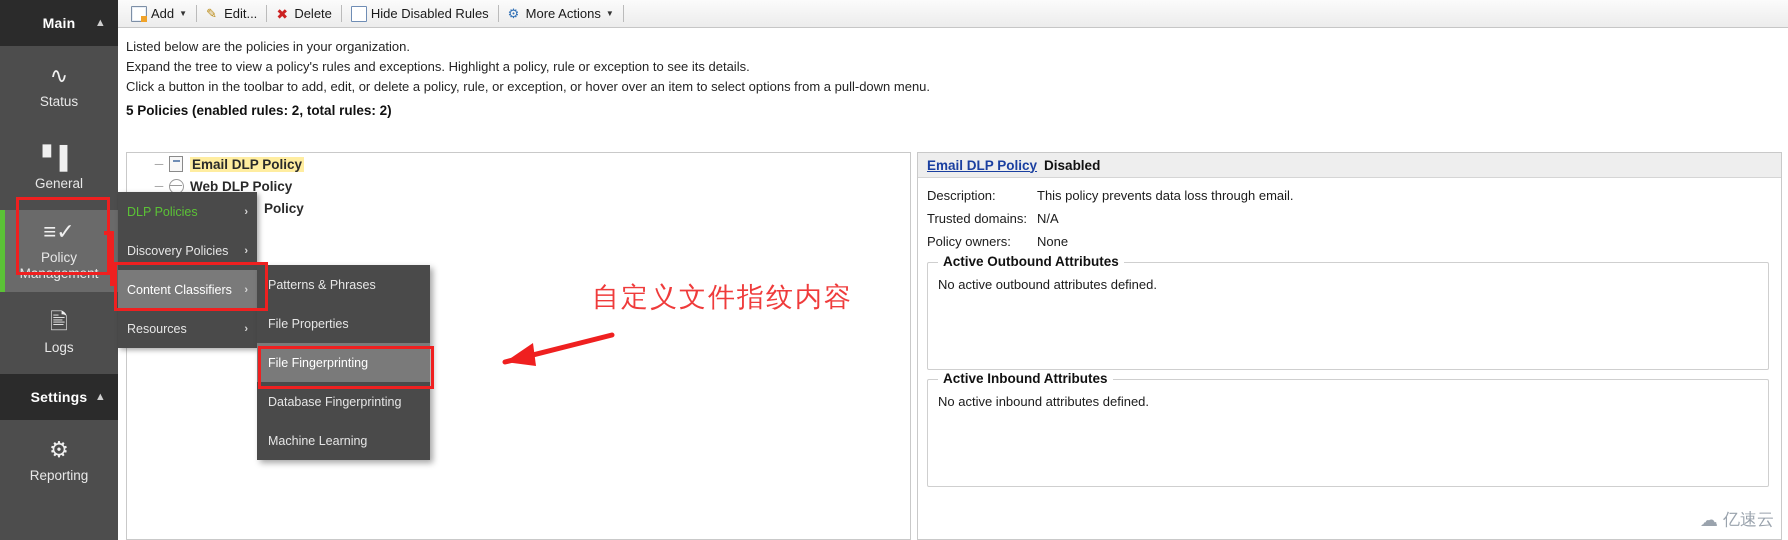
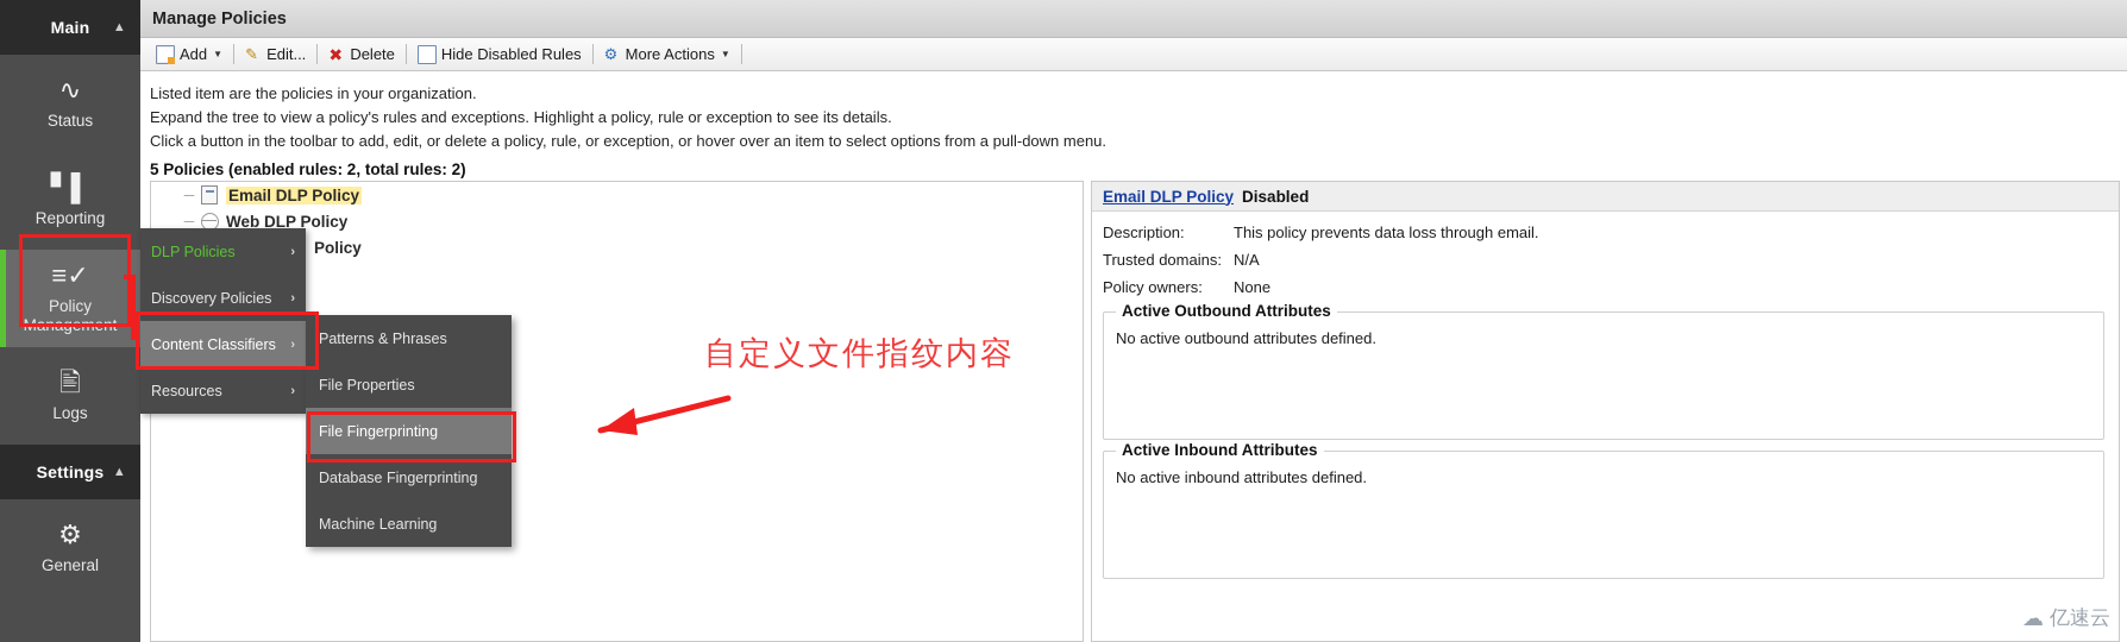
  Main
  ▲
  ∿
  Status
  ▘▌
- General
+ Reporting
  ≡✓
  Policy Management
  🖹
  Logs
  Settings
  ▲
  ⚙
- Reporting
+ General
+ Manage Policies
  Add
  ▼
  ✎
  Edit...
  ✖
  Delete
  Hide Disabled Rules
  ⚙
  More Actions
  ▼
- Listed below are the policies in your organization.
+ Listed item are the policies in your organization.
  Expand the tree to view a policy's rules and exceptions. Highlight a policy, rule or exception to see its details.
  Click a button in the toolbar to add, edit, or delete a policy, rule, or exception, or hover over an item to select options from a pull-down menu.
  5 Policies (enabled rules: 2, total rules: 2)
  ─
  Email DLP Policy
  ─
  Web DLP Policy
  Policy
  Email DLP Policy
  Disabled
  Description:
  This policy prevents data loss through email.
  Trusted domains:
  N/A
  Policy owners:
  None
  Active Outbound Attributes
  No active outbound attributes defined.
  Active Inbound Attributes
  No active inbound attributes defined.
  DLP Policies
  ›
  Discovery Policies
  ›
  Content Classifiers
  ›
  Resources
  ›
  Patterns & Phrases
  File Properties
  File Fingerprinting
  Database Fingerprinting
  Machine Learning
  自定义文件指纹内容
  ☁
  亿速云
